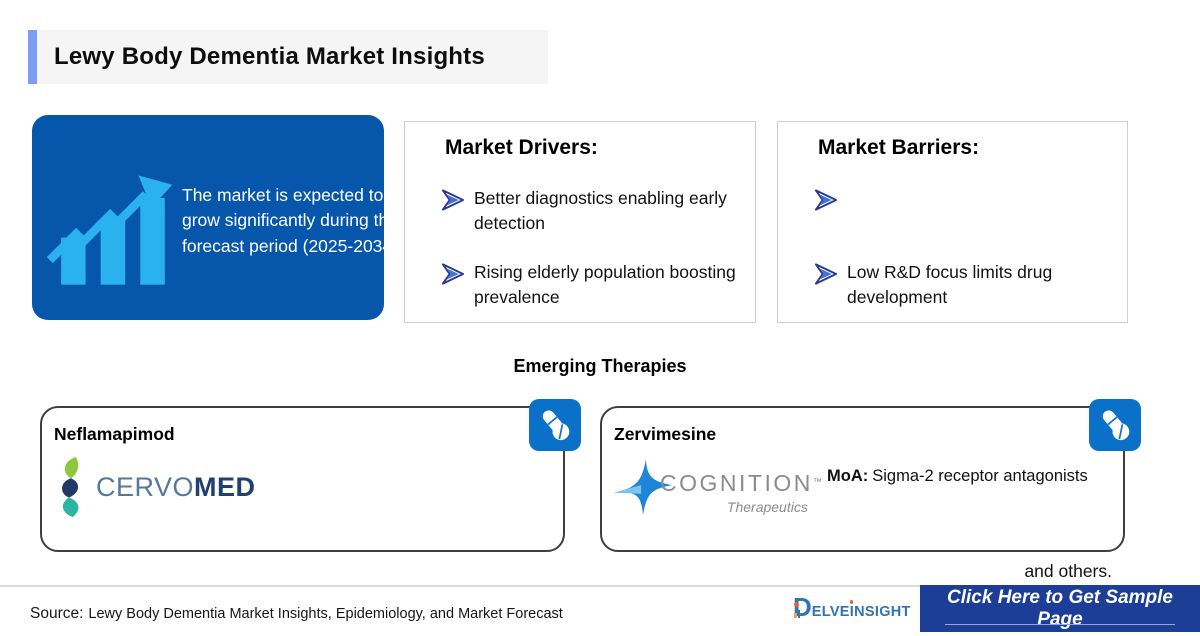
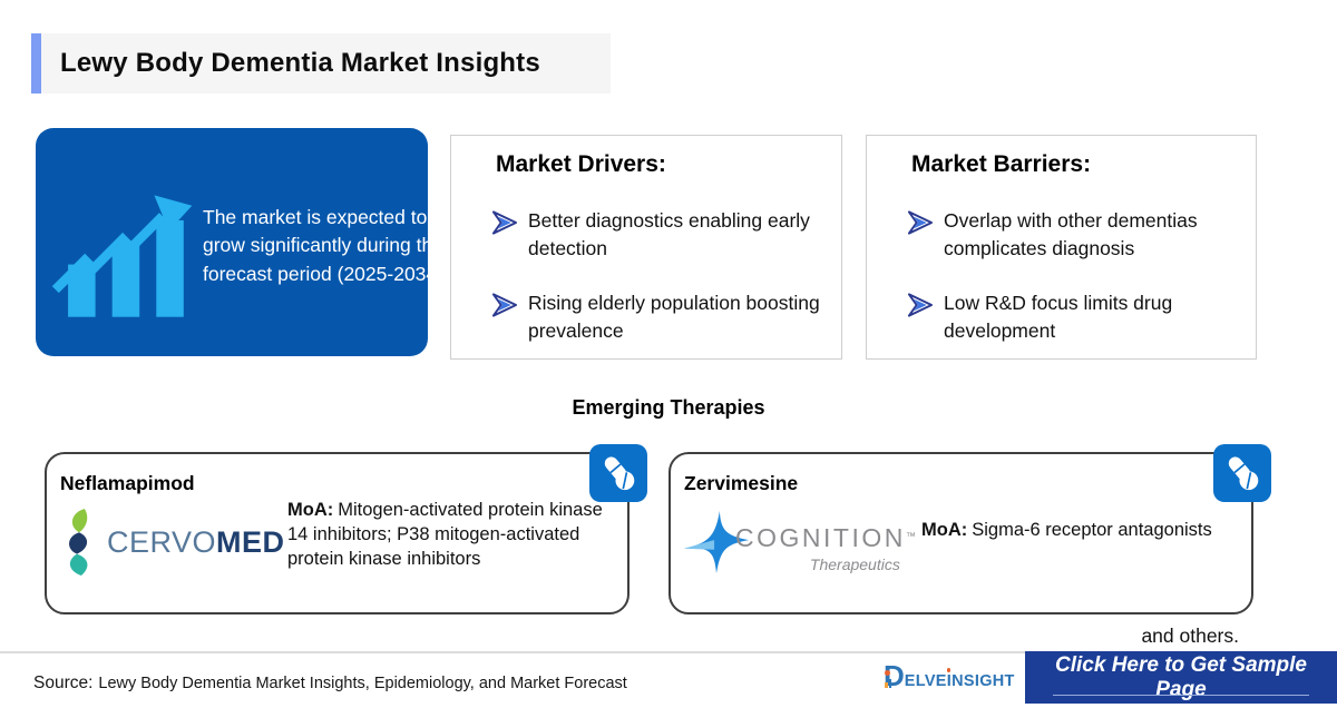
  Lewy Body Dementia Market Insights
  The market is expected to grow significantly during the forecast period (2025-2034)
  Market Drivers:
  Better diagnostics enabling early detection
  Rising elderly population boosting prevalence
  Market Barriers:
+ Overlap with other dementias complicates diagnosis
  Low R&D focus limits drug development
  Emerging Therapies
  Neflamapimod
  CERVOMED
+ MoA: Mitogen-activated protein kinase 14 inhibitors; P38 mitogen-activated protein kinase inhibitors
  Zervimesine
  COGNITION™
  Therapeutics
- MoA: Sigma-2 receptor antagonists
+ MoA: Sigma-6 receptor antagonists
  and others.
  Source: Lewy Body Dementia Market Insights, Epidemiology, and Market Forecast
  D
  ELVEINSIGHT
  Click Here to Get Sample Page
